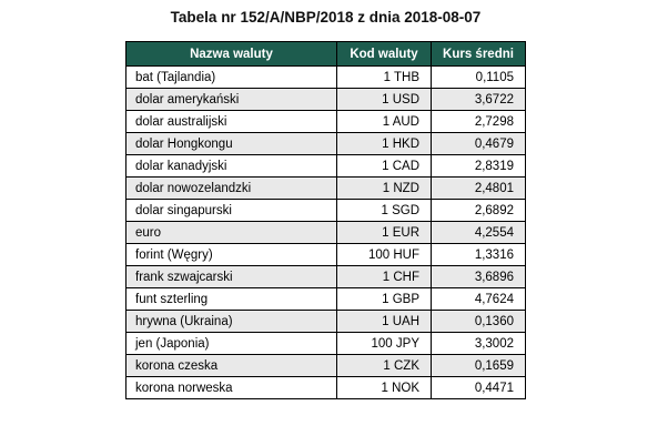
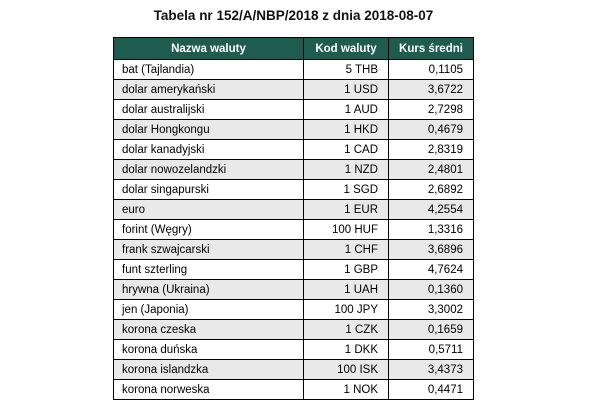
  Tabela nr 152/A/NBP/2018 z dnia 2018-08-07
  Nazwa waluty	Kod waluty	Kurs średni
- bat (Tajlandia)	1 THB	0,1105
+ bat (Tajlandia)	5 THB	0,1105
  dolar amerykański	1 USD	3,6722
  dolar australijski	1 AUD	2,7298
  dolar Hongkongu	1 HKD	0,4679
  dolar kanadyjski	1 CAD	2,8319
  dolar nowozelandzki	1 NZD	2,4801
  dolar singapurski	1 SGD	2,6892
  euro	1 EUR	4,2554
  forint (Węgry)	100 HUF	1,3316
  frank szwajcarski	1 CHF	3,6896
  funt szterling	1 GBP	4,7624
  hrywna (Ukraina)	1 UAH	0,1360
  jen (Japonia)	100 JPY	3,3002
  korona czeska	1 CZK	0,1659
+ korona duńska	1 DKK	0,5711
+ korona islandzka	100 ISK	3,4373
  korona norweska	1 NOK	0,4471
